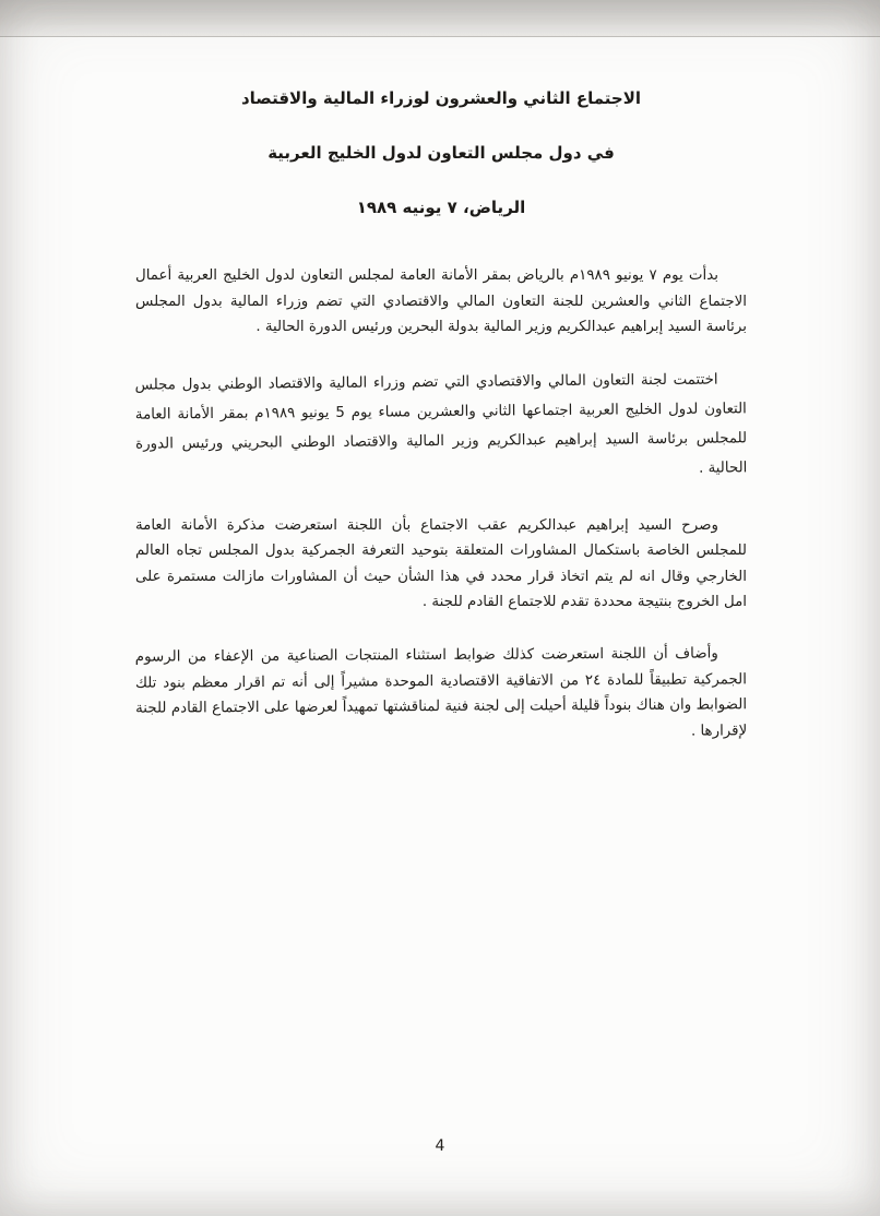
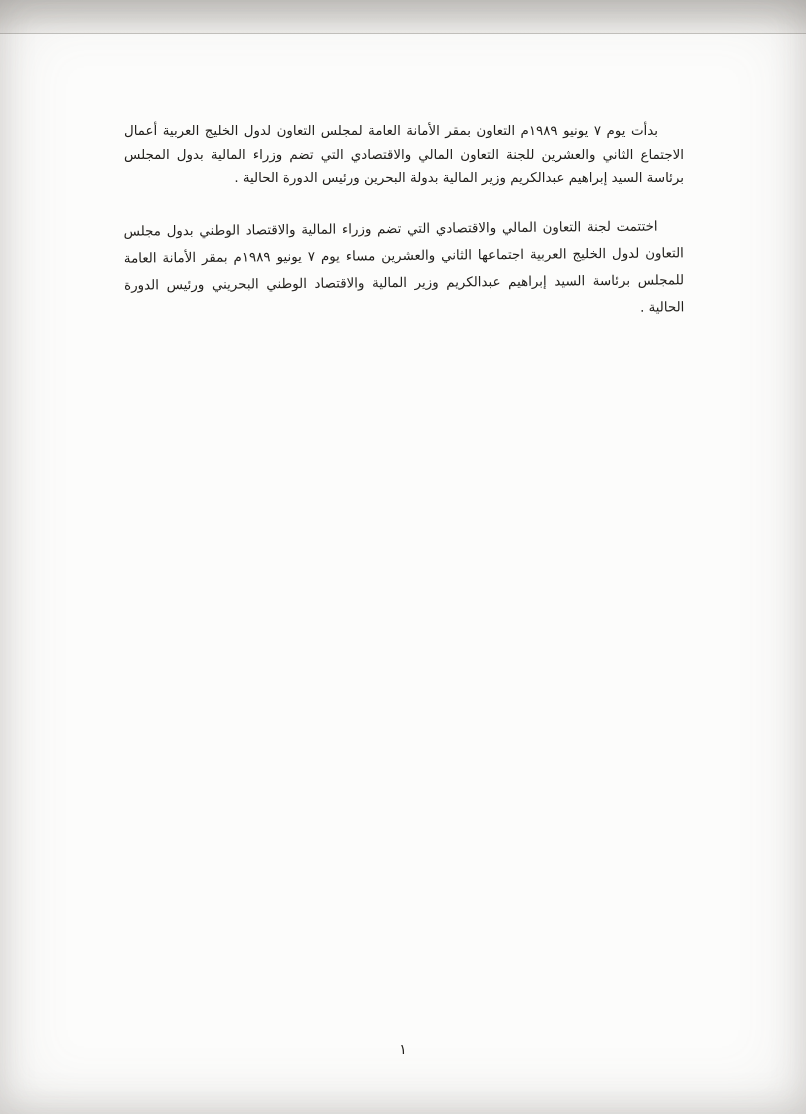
- الاجتماع الثاني والعشرون لوزراء المالية والاقتصاد
- في دول مجلس التعاون لدول الخليج العربية
- الرياض، ٧ يونيه ١٩٨٩
- بدأت يوم ٧ يونيو ١٩٨٩م بالرياض بمقر الأمانة العامة لمجلس التعاون لدول الخليج العربية أعمال الاجتماع الثاني والعشرين للجنة التعاون المالي والاقتصادي التي تضم وزراء المالية بدول المجلس برئاسة السيد إبراهيم عبدالكريم وزير المالية بدولة البحرين ورئيس الدورة الحالية .
+ بدأت يوم ٧ يونيو ١٩٨٩م التعاون بمقر الأمانة العامة لمجلس التعاون لدول الخليج العربية أعمال الاجتماع الثاني والعشرين للجنة التعاون المالي والاقتصادي التي تضم وزراء المالية بدول المجلس برئاسة السيد إبراهيم عبدالكريم وزير المالية بدولة البحرين ورئيس الدورة الحالية .
- اختتمت لجنة التعاون المالي والاقتصادي التي تضم وزراء المالية والاقتصاد الوطني بدول مجلس التعاون لدول الخليج العربية اجتماعها الثاني والعشرين مساء يوم 5 يونيو ١٩٨٩م بمقر الأمانة العامة للمجلس برئاسة السيد إبراهيم عبدالكريم وزير المالية والاقتصاد الوطني البحريني ورئيس الدورة الحالية .
+ اختتمت لجنة التعاون المالي والاقتصادي التي تضم وزراء المالية والاقتصاد الوطني بدول مجلس التعاون لدول الخليج العربية اجتماعها الثاني والعشرين مساء يوم ٧ يونيو ١٩٨٩م بمقر الأمانة العامة للمجلس برئاسة السيد إبراهيم عبدالكريم وزير المالية والاقتصاد الوطني البحريني ورئيس الدورة الحالية .
- وصرح السيد إبراهيم عبدالكريم عقب الاجتماع بأن اللجنة استعرضت مذكرة الأمانة العامة للمجلس الخاصة باستكمال المشاورات المتعلقة بتوحيد التعرفة الجمركية بدول المجلس تجاه العالم الخارجي وقال انه لم يتم اتخاذ قرار محدد في هذا الشأن حيث أن المشاورات مازالت مستمرة على امل الخروج بنتيجة محددة تقدم للاجتماع القادم للجنة .
- وأضاف أن اللجنة استعرضت كذلك ضوابط استثناء المنتجات الصناعية من الإعفاء من الرسوم الجمركية تطبيقاً للمادة ٢٤ من الاتفاقية الاقتصادية الموحدة مشيراً إلى أنه تم اقرار معظم بنود تلك الضوابط وان هناك بنوداً قليلة أحيلت إلى لجنة فنية لمناقشتها تمهيداً لعرضها على الاجتماع القادم للجنة لإقرارها .
- 4
+ ١
